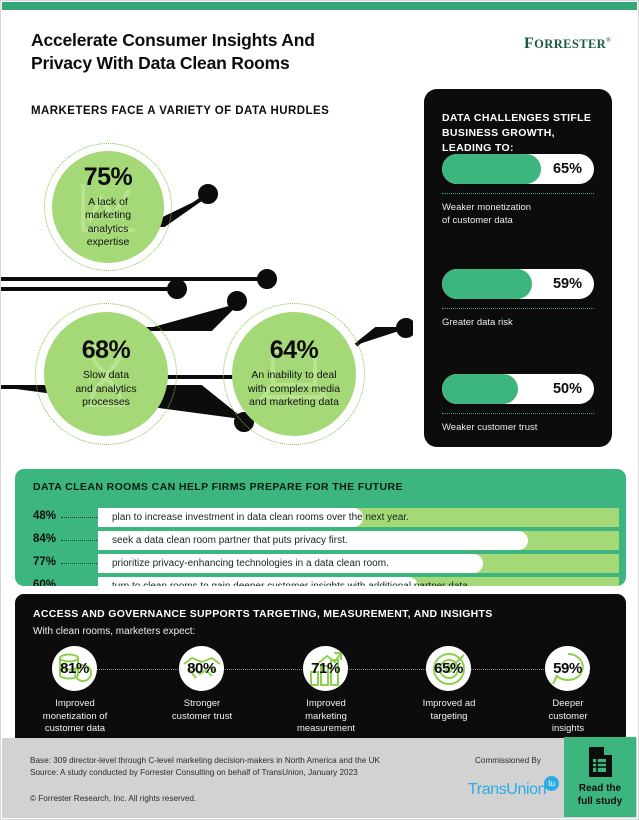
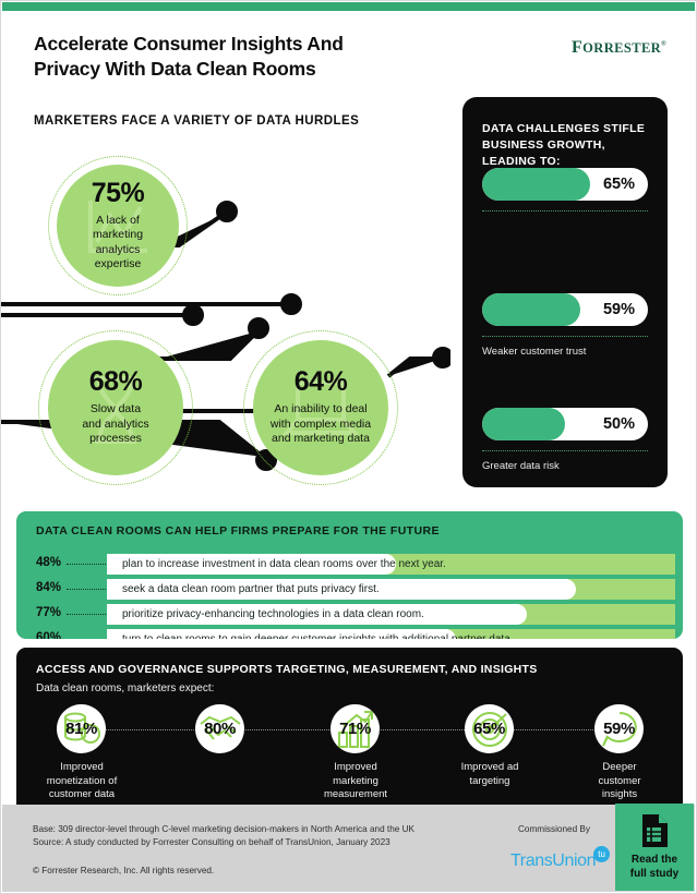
  Accelerate Consumer Insights And
  Privacy With Data Clean Rooms
  FORRESTER
  MARKETERS FACE A VARIETY OF DATA HURDLES
  75%
  A lack of
  marketing
  analytics
  expertise
  68%
  Slow data
  and analytics
  processes
  64%
  An inability to deal
  with complex media
  and marketing data
  DATA CHALLENGES STIFLE
  BUSINESS GROWTH,
  LEADING TO:
  65%
- Weaker monetization
- of customer data
  59%
- Greater data risk
+ Weaker customer trust
  50%
- Weaker customer trust
+ Greater data risk
  DATA CLEAN ROOMS CAN HELP FIRMS PREPARE FOR THE FUTURE
  48%
  plan to increase investment in data clean rooms over the next year.
  84%
  seek a data clean room partner that puts privacy first.
  77%
  prioritize privacy-enhancing technologies in a data clean room.
  60%
  ACCESS AND GOVERNANCE SUPPORTS TARGETING, MEASUREMENT, AND INSIGHTS
- With clean rooms, marketers expect:
+ Data clean rooms, marketers expect:
  81%
  Improved
  monetization of
  customer data
  80%
- Stronger
- customer trust
  71%
  Improved
  marketing
  measurement
  65%
  Improved ad
  targeting
  59%
  Deeper
  customer
  insights
  Base: 309 director-level through C-level marketing decision-makers in North America and the UK
  Source: A study conducted by Forrester Consulting on behalf of TransUnion, January 2023
  © Forrester Research, Inc. All rights reserved.
  Commissioned By
  TransUnion tu
  Read the
  full study
